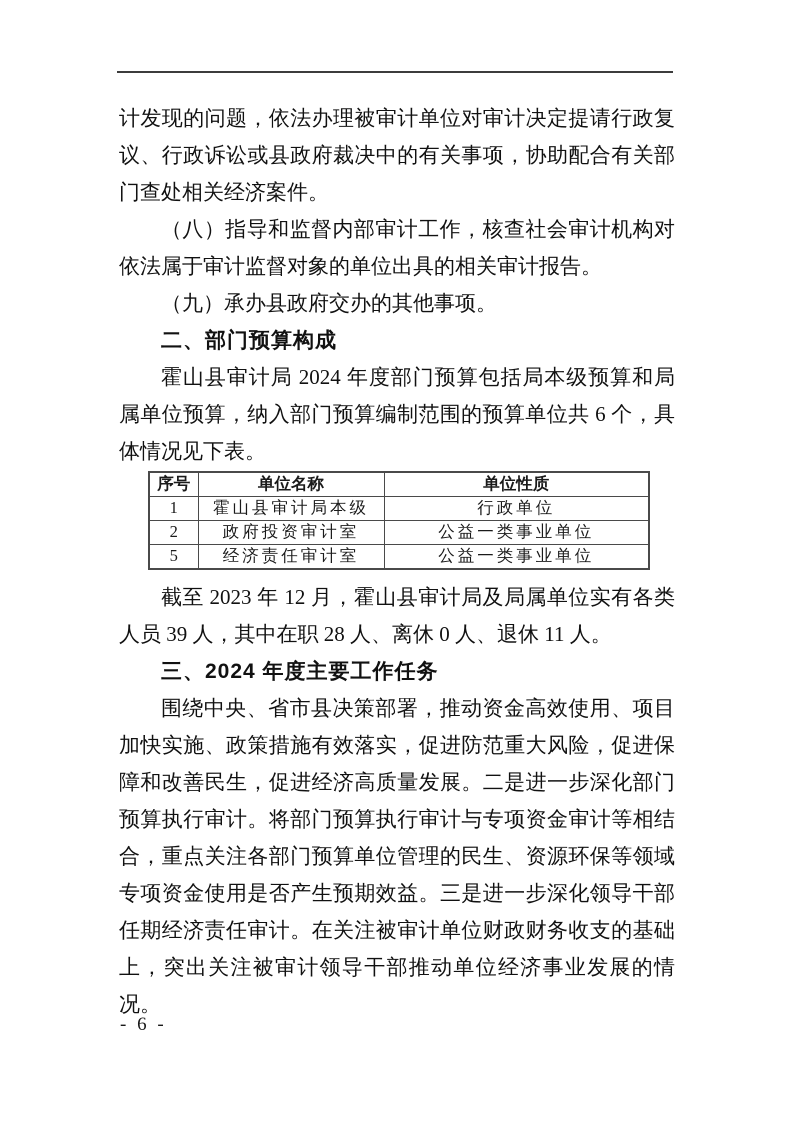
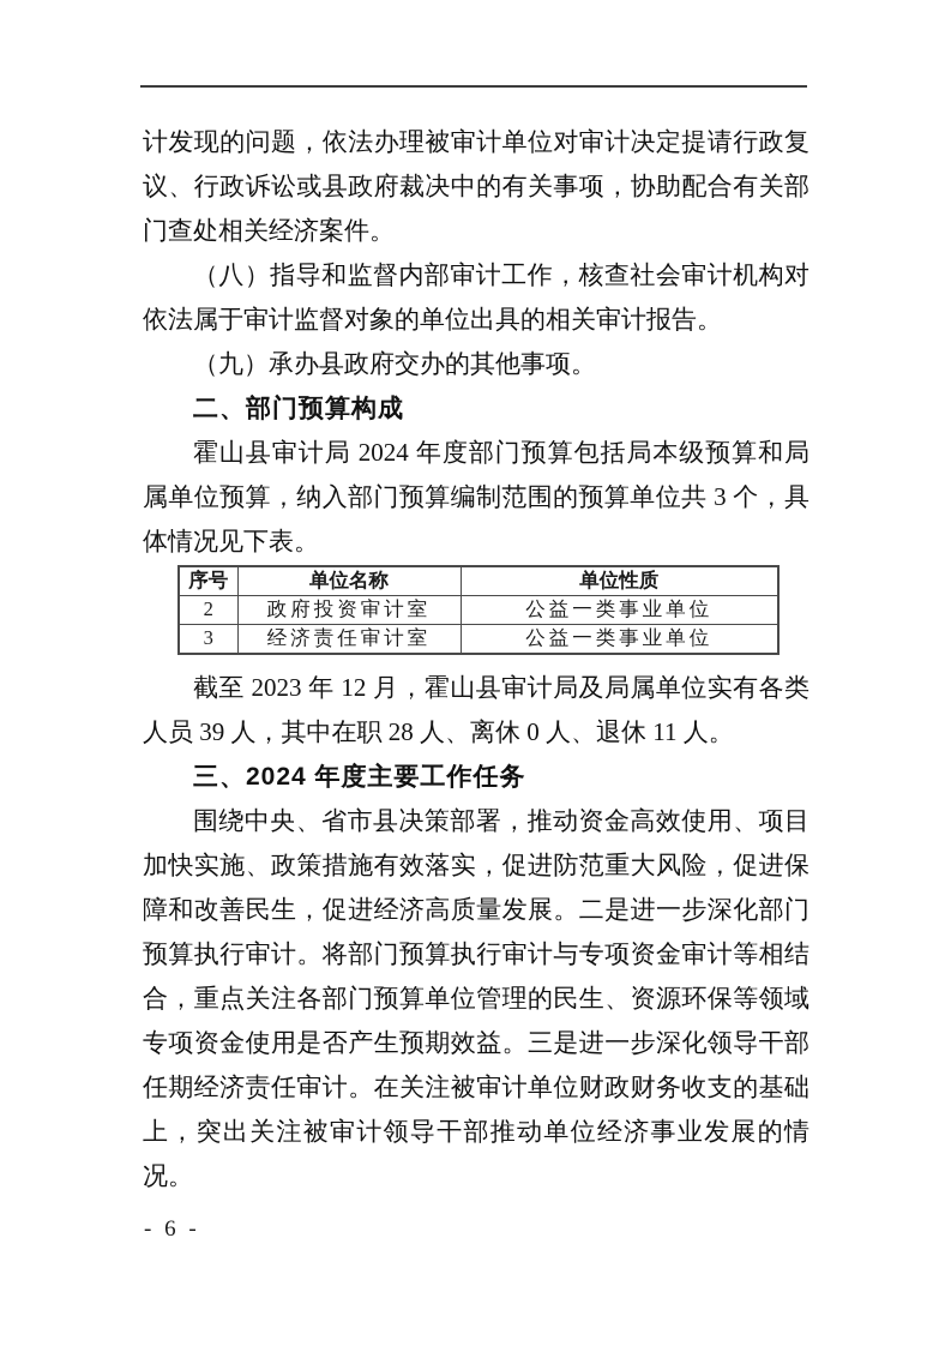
  计发现的问题，依法办理被审计单位对审计决定提请行政复议、行政诉讼或县政府裁决中的有关事项，协助配合有关部门查处相关经济案件。
  （八）指导和监督内部审计工作，核查社会审计机构对依法属于审计监督对象的单位出具的相关审计报告。
  （九）承办县政府交办的其他事项。
  二、部门预算构成
- 霍山县审计局 2024 年度部门预算包括局本级预算和局属单位预算，纳入部门预算编制范围的预算单位共 6 个，具体情况见下表。
+ 霍山县审计局 2024 年度部门预算包括局本级预算和局属单位预算，纳入部门预算编制范围的预算单位共 3 个，具体情况见下表。
  序号	单位名称	单位性质
- 1	霍山县审计局本级	行政单位
  2	政府投资审计室	公益一类事业单位
- 5	经济责任审计室	公益一类事业单位
+ 3	经济责任审计室	公益一类事业单位
  截至 2023 年 12 月，霍山县审计局及局属单位实有各类人员 39 人，其中在职 28 人、离休 0 人、退休 11 人。
  三、2024 年度主要工作任务
  围绕中央、省市县决策部署，推动资金高效使用、项目加快实施、政策措施有效落实，促进防范重大风险，促进保障和改善民生，促进经济高质量发展。二是进一步深化部门预算执行审计。将部门预算执行审计与专项资金审计等相结合，重点关注各部门预算单位管理的民生、资源环保等领域专项资金使用是否产生预期效益。三是进一步深化领导干部任期经济责任审计。在关注被审计单位财政财务收支的基础上，突出关注被审计领导干部推动单位经济事业发展的情况。
  - 6 -
